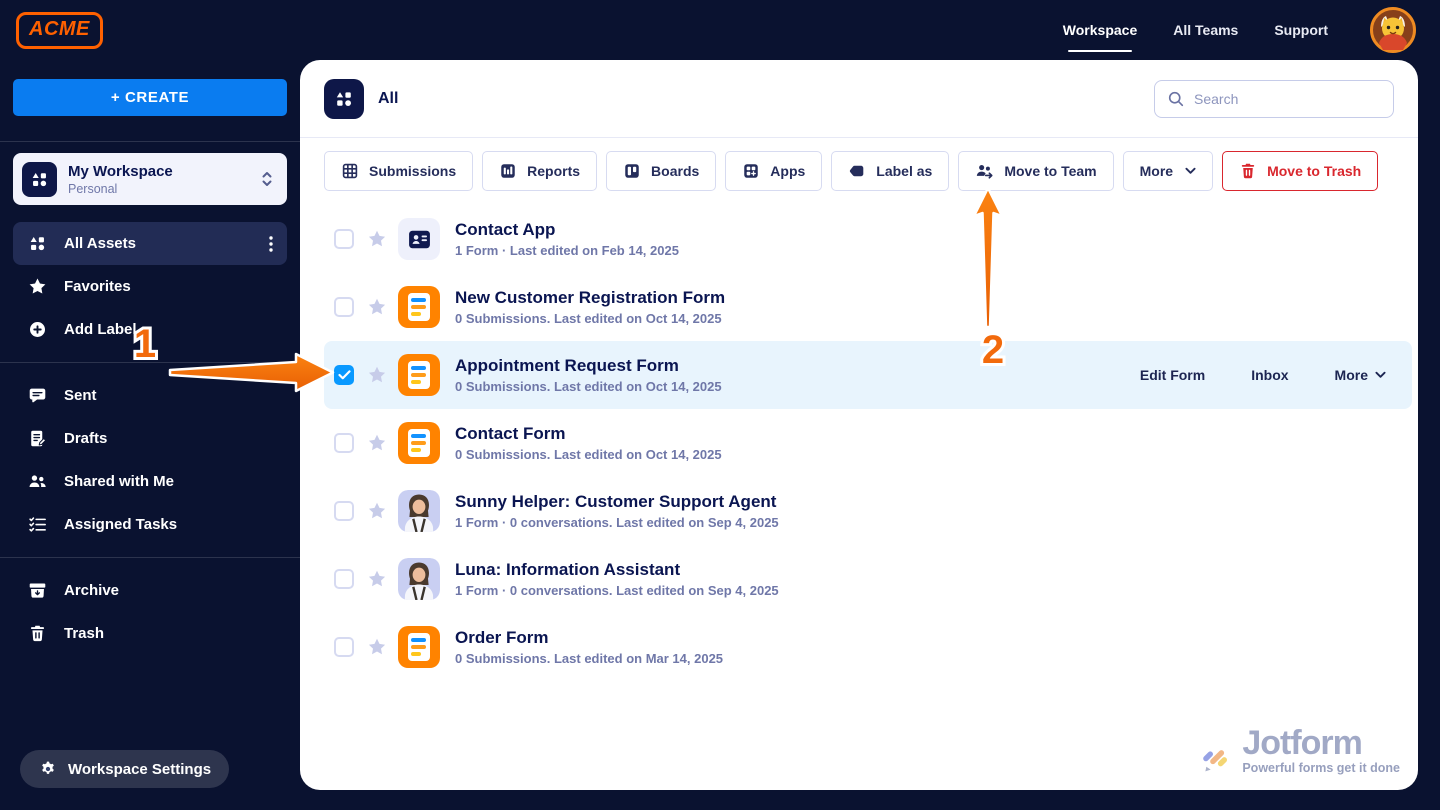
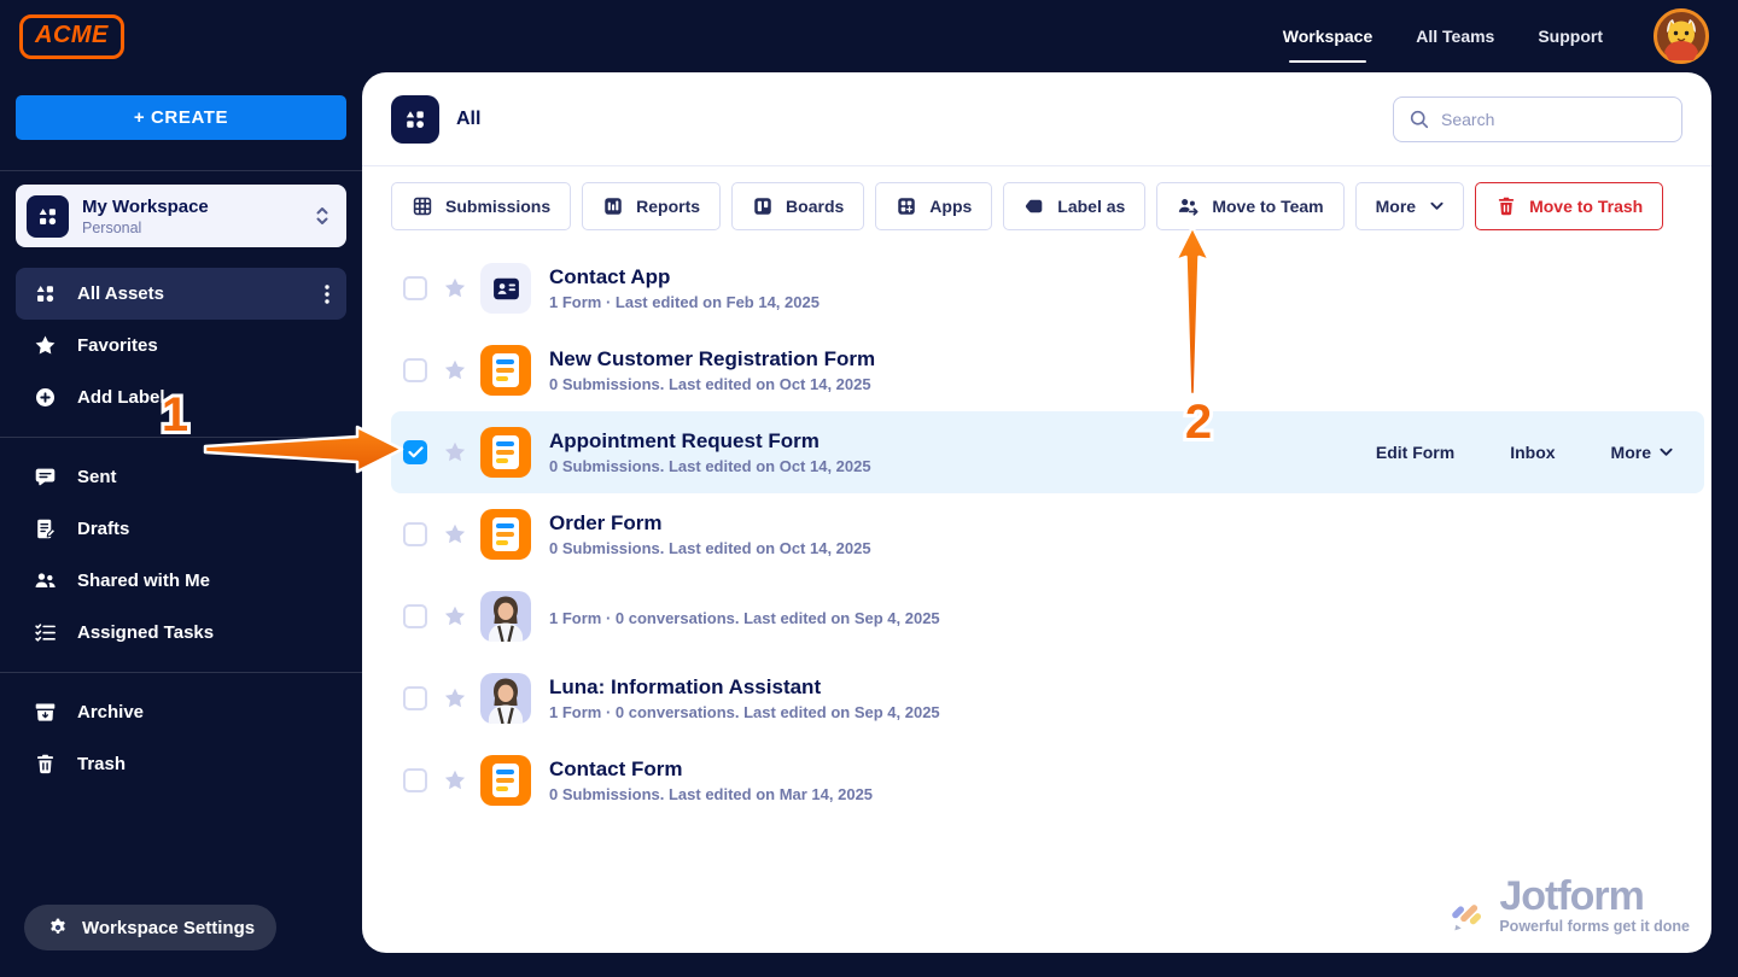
  ACME
  Workspace
  All Teams
  Support
  + CREATE
  My Workspace
  Personal
  All Assets
  Favorites
  Add Label
  Sent
  Drafts
  Shared with Me
  Assigned Tasks
  Archive
  Trash
  Workspace Settings
  All
  Search
  Submissions
  Reports
  Boards
  Apps
  Label as
  Move to Team
  More
  Move to Trash
  Contact App
  1 Form · Last edited on Feb 14, 2025
  New Customer Registration Form
  0 Submissions. Last edited on Oct 14, 2025
  Appointment Request Form
  0 Submissions. Last edited on Oct 14, 2025
  Edit Form
  Inbox
  More
- Contact Form
+ Order Form
  0 Submissions. Last edited on Oct 14, 2025
- Sunny Helper: Customer Support Agent
  1 Form · 0 conversations. Last edited on Sep 4, 2025
  Luna: Information Assistant
  1 Form · 0 conversations. Last edited on Sep 4, 2025
- Order Form
+ Contact Form
  0 Submissions. Last edited on Mar 14, 2025
  Jotform
  Powerful forms get it done
  1
  2
